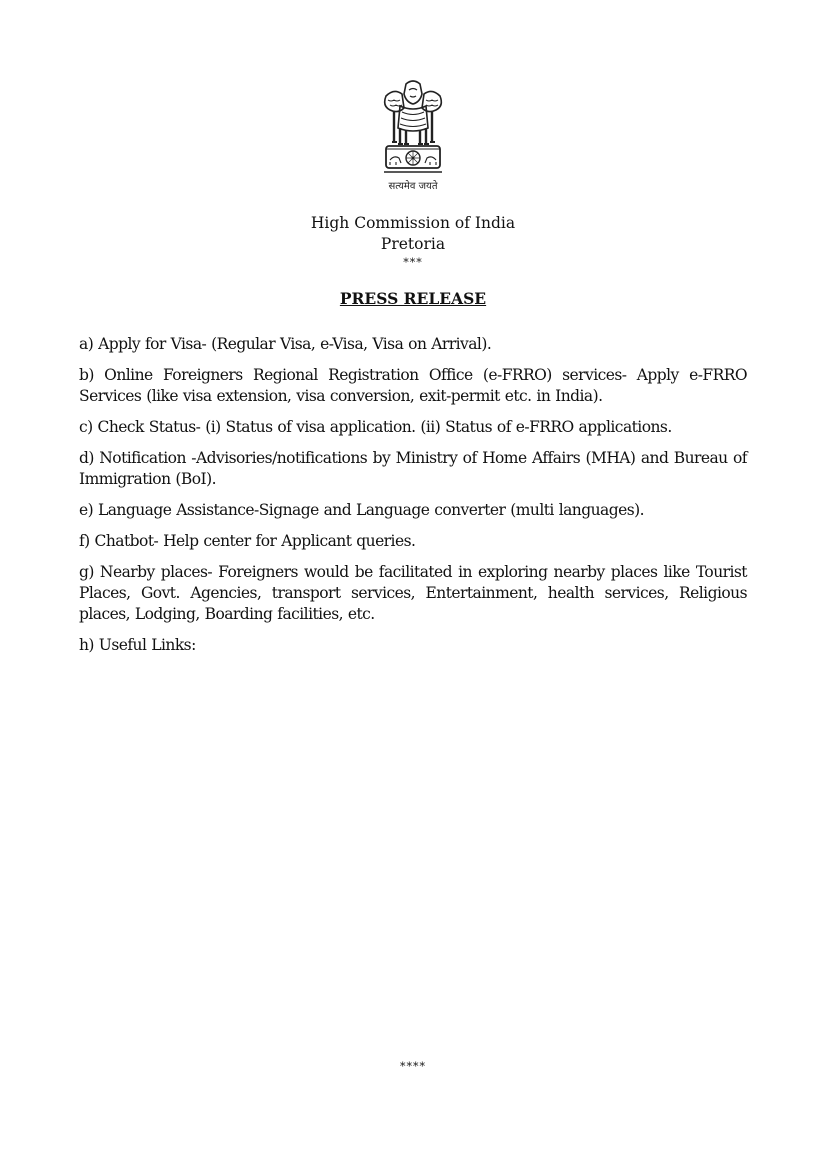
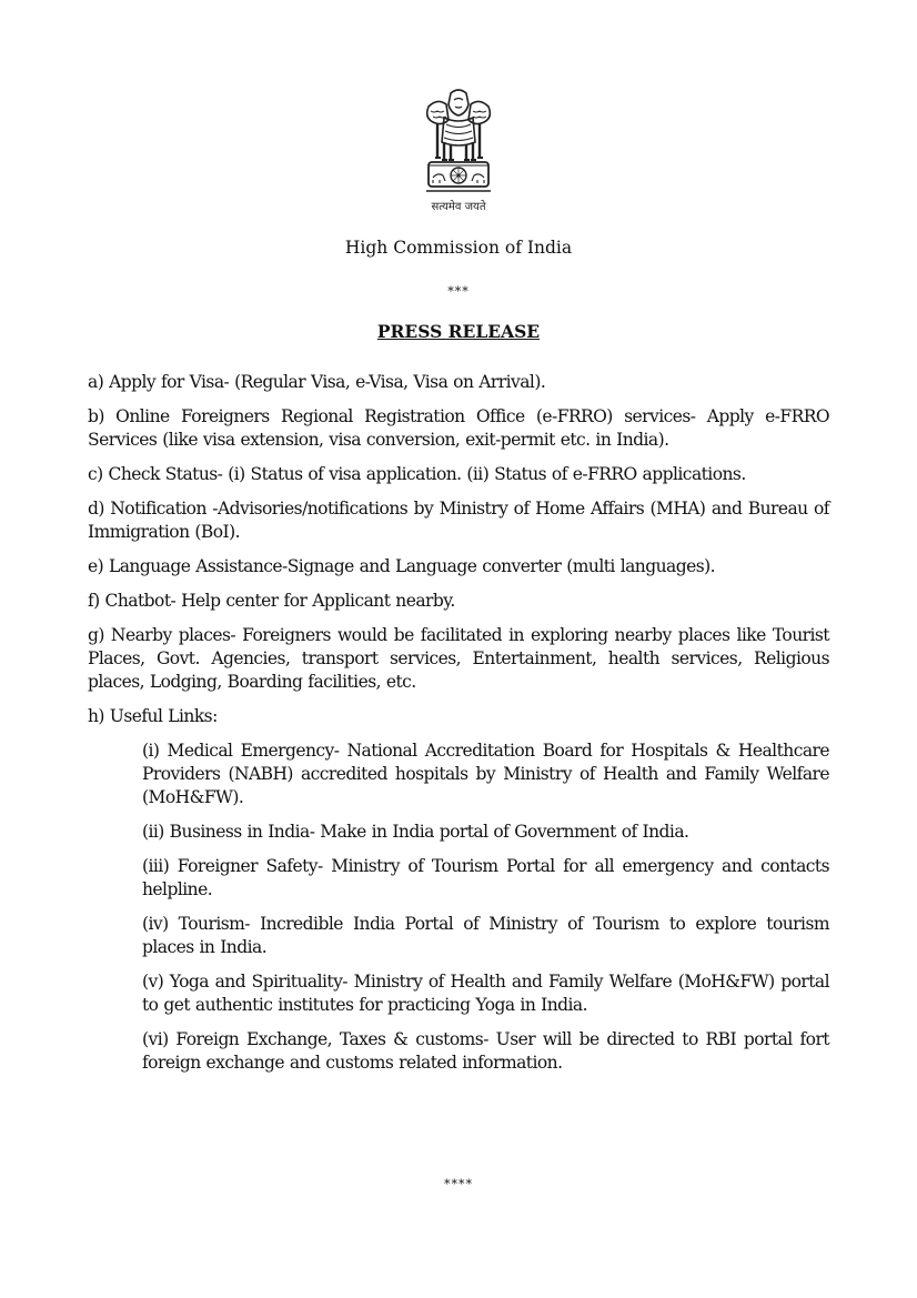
  सत्यमेव जयते
  High Commission of India
- Pretoria
  ***
  PRESS RELEASE
  a) Apply for Visa- (Regular Visa, e-Visa, Visa on Arrival).
  b) Online Foreigners Regional Registration Office (e-FRRO) services- Apply e-FRRO Services (like visa extension, visa conversion, exit-permit etc. in India).
  c) Check Status- (i) Status of visa application. (ii) Status of e-FRRO applications.
  d) Notification -Advisories/notifications by Ministry of Home Affairs (MHA) and Bureau of Immigration (BoI).
  e) Language Assistance-Signage and Language converter (multi languages).
- f) Chatbot- Help center for Applicant queries.
+ f) Chatbot- Help center for Applicant nearby.
  g) Nearby places- Foreigners would be facilitated in exploring nearby places like Tourist Places, Govt. Agencies, transport services, Entertainment, health services, Religious places, Lodging, Boarding facilities, etc.
  h) Useful Links:
+ (i) Medical Emergency- National Accreditation Board for Hospitals & Healthcare Providers (NABH) accredited hospitals by Ministry of Health and Family Welfare (MoH&FW).
+ (ii) Business in India- Make in India portal of Government of India.
+ (iii) Foreigner Safety- Ministry of Tourism Portal for all emergency and contacts helpline.
+ (iv) Tourism- Incredible India Portal of Ministry of Tourism to explore tourism places in India.
+ (v) Yoga and Spirituality- Ministry of Health and Family Welfare (MoH&FW) portal to get authentic institutes for practicing Yoga in India.
+ (vi) Foreign Exchange, Taxes & customs- User will be directed to RBI portal fort foreign exchange and customs related information.
  ****
